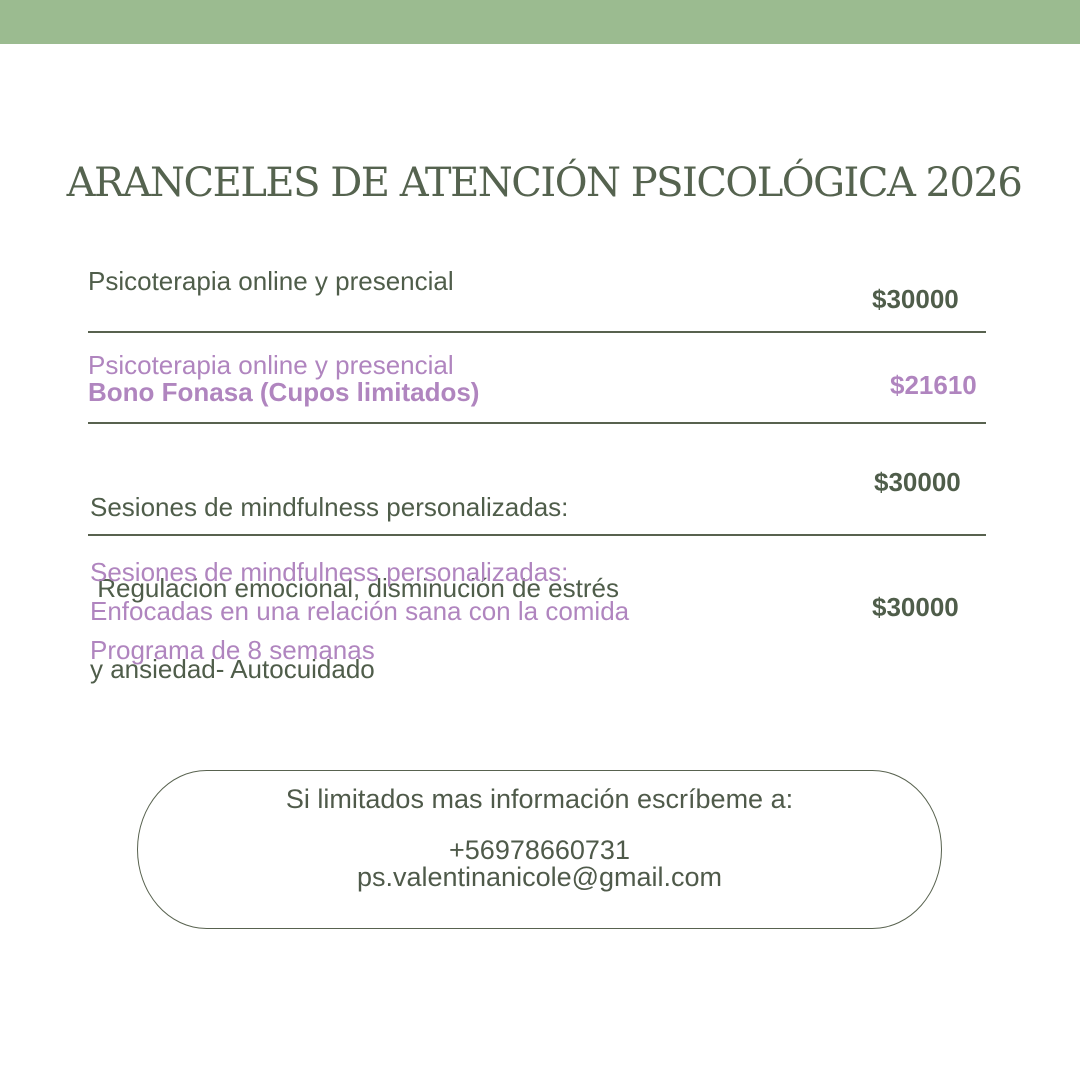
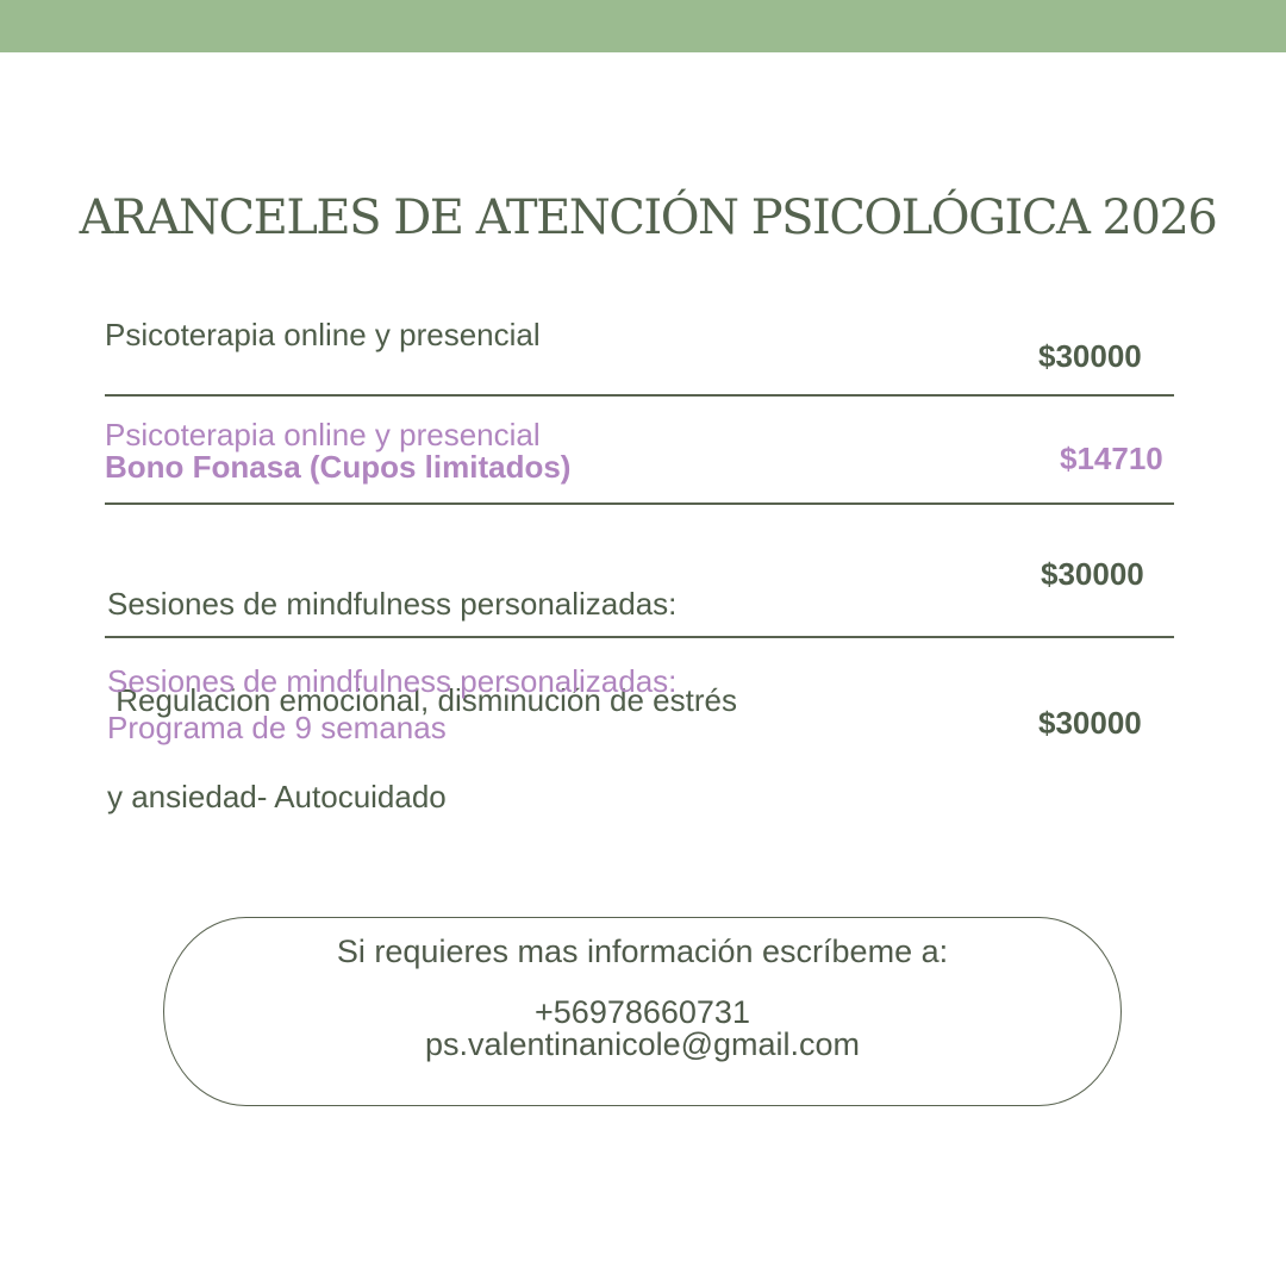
  ARANCELES DE ATENCIÓN PSICOLÓGICA 2026
  Psicoterapia online y presencial
  $30000
  Psicoterapia online y presencial
  Bono Fonasa (Cupos limitados)
- $21610
+ $14710
  Sesiones de mindfulness personalizadas:
  Regulacion emocional, disminución de estrés
  y ansiedad- Autocuidado
  $30000
  Sesiones de mindfulness personalizadas:
- Enfocadas en una relación sana con la comida
- Programa de 8 semanas
+ Programa de 9 semanas
  $30000
- Si limitados mas información escríbeme a:
+ Si requieres mas información escríbeme a:
  +56978660731
  ps.valentinanicole@gmail.com
